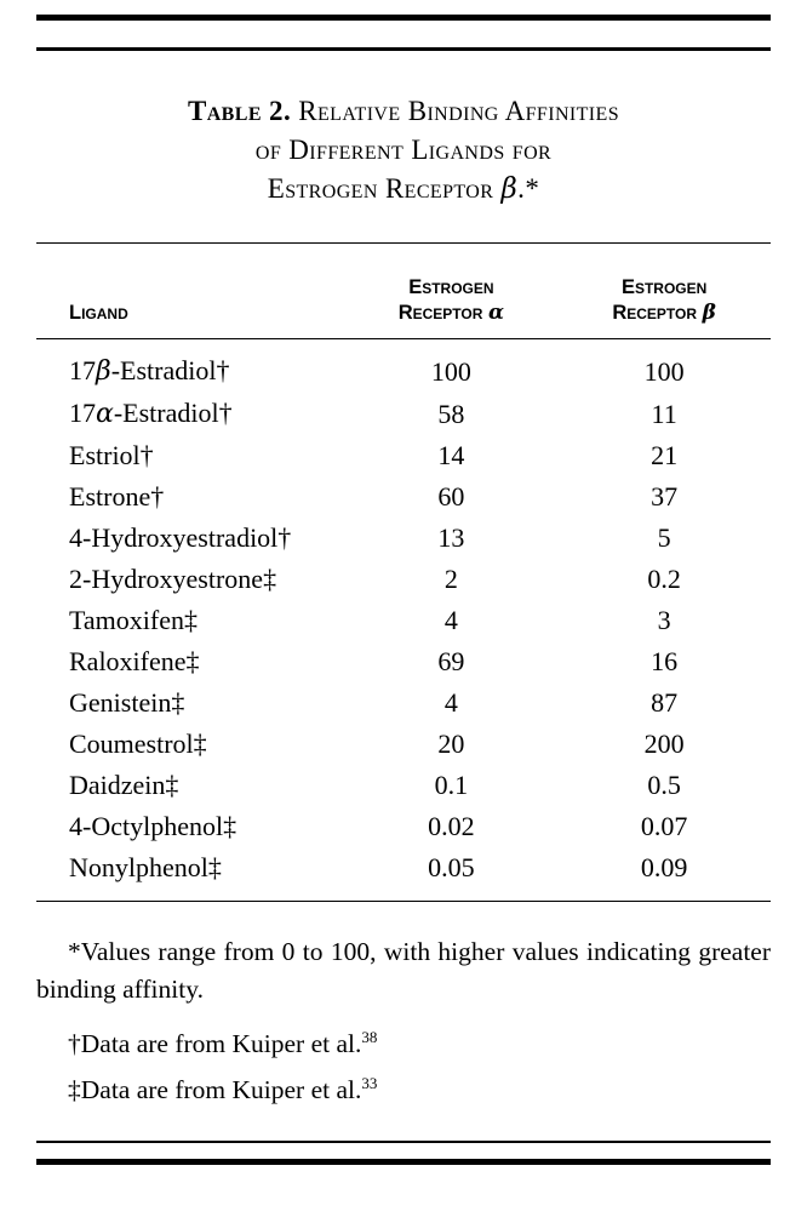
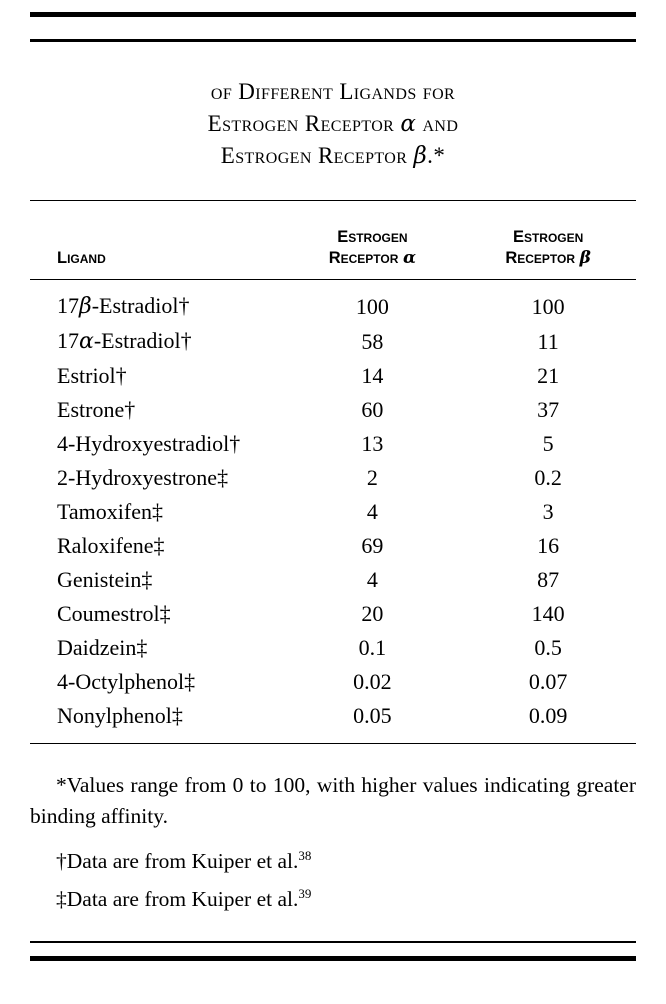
- Table 2. Relative Binding Affinities
  of Different Ligands for
+ Estrogen Receptor α and
  Estrogen Receptor β.*
  Ligand	EstrogenReceptor α	EstrogenReceptor β
  17β-Estradiol†	100	100
  17α-Estradiol†	58	11
  Estriol†	14	21
  Estrone†	60	37
  4-Hydroxyestradiol†	13	5
  2-Hydroxyestrone‡	2	0.2
  Tamoxifen‡	4	3
  Raloxifene‡	69	16
  Genistein‡	4	87
- Coumestrol‡	20	200
+ Coumestrol‡	20	140
  Daidzein‡	0.1	0.5
  4-Octylphenol‡	0.02	0.07
  Nonylphenol‡	0.05	0.09
  *Values range from 0 to 100, with higher values indicating greater binding affinity.
  †Data are from Kuiper et al.38
- ‡Data are from Kuiper et al.33
+ ‡Data are from Kuiper et al.39
